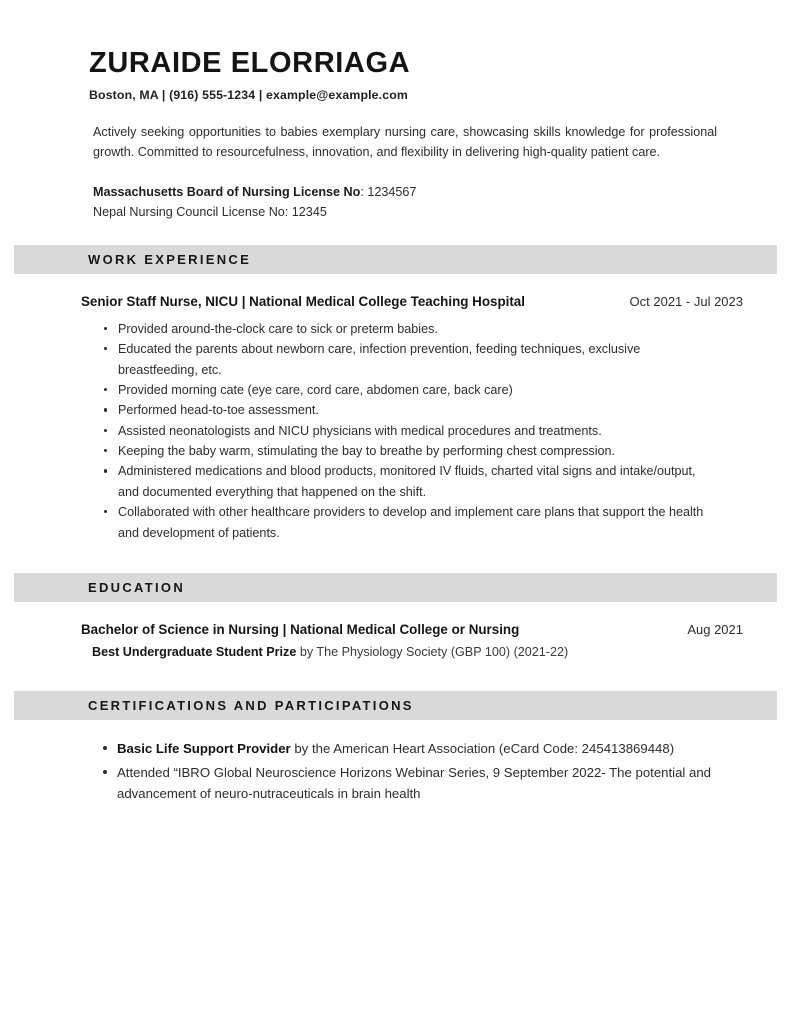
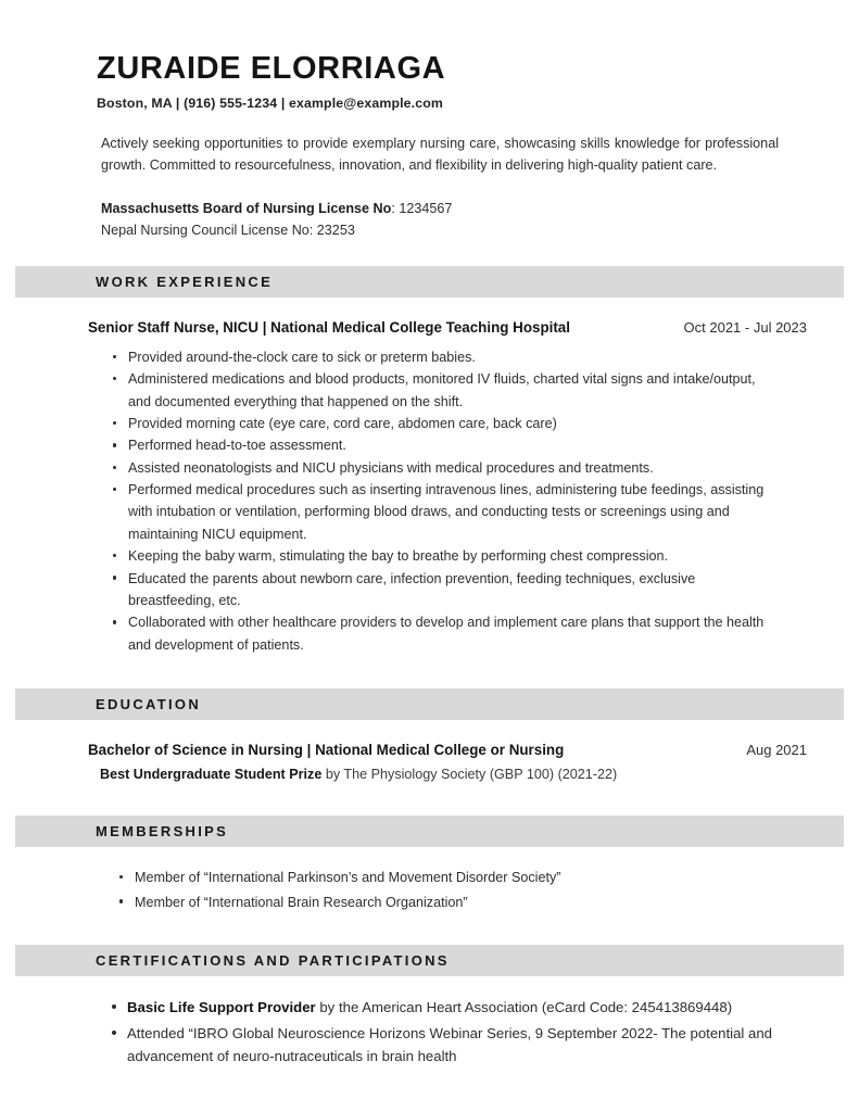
  ZURAIDE ELORRIAGA
  Boston, MA | (916) 555-1234 | example@example.com
- Actively seeking opportunities to babies exemplary nursing care, showcasing skills knowledge for professional growth. Committed to resourcefulness, innovation, and flexibility in delivering high-quality patient care.
+ Actively seeking opportunities to provide exemplary nursing care, showcasing skills knowledge for professional growth. Committed to resourcefulness, innovation, and flexibility in delivering high-quality patient care.
  Massachusetts Board of Nursing License No: 1234567
- Nepal Nursing Council License No: 12345
+ Nepal Nursing Council License No: 23253
  WORK EXPERIENCE
  Senior Staff Nurse, NICU | National Medical College Teaching Hospital
  Oct 2021 - Jul 2023
  Provided around-the-clock care to sick or preterm babies.
- Educated the parents about newborn care, infection prevention, feeding techniques, exclusive breastfeeding, etc.
+ Administered medications and blood products, monitored IV fluids, charted vital signs and intake/output, and documented everything that happened on the shift.
  Provided morning cate (eye care, cord care, abdomen care, back care)
  Performed head-to-toe assessment.
  Assisted neonatologists and NICU physicians with medical procedures and treatments.
+ Performed medical procedures such as inserting intravenous lines, administering tube feedings, assisting with intubation or ventilation, performing blood draws, and conducting tests or screenings using and maintaining NICU equipment.
  Keeping the baby warm, stimulating the bay to breathe by performing chest compression.
- Administered medications and blood products, monitored IV fluids, charted vital signs and intake/output, and documented everything that happened on the shift.
+ Educated the parents about newborn care, infection prevention, feeding techniques, exclusive breastfeeding, etc.
  Collaborated with other healthcare providers to develop and implement care plans that support the health and development of patients.
  EDUCATION
  Bachelor of Science in Nursing | National Medical College or Nursing
  Aug 2021
  Best Undergraduate Student Prize by The Physiology Society (GBP 100) (2021-22)
+ MEMBERSHIPS
+ Member of “International Parkinson’s and Movement Disorder Society”
+ Member of “International Brain Research Organization”
  CERTIFICATIONS AND PARTICIPATIONS
  Basic Life Support Provider by the American Heart Association (eCard Code: 245413869448)
  Attended “IBRO Global Neuroscience Horizons Webinar Series, 9 September 2022- The potential and advancement of neuro-nutraceuticals in brain health
